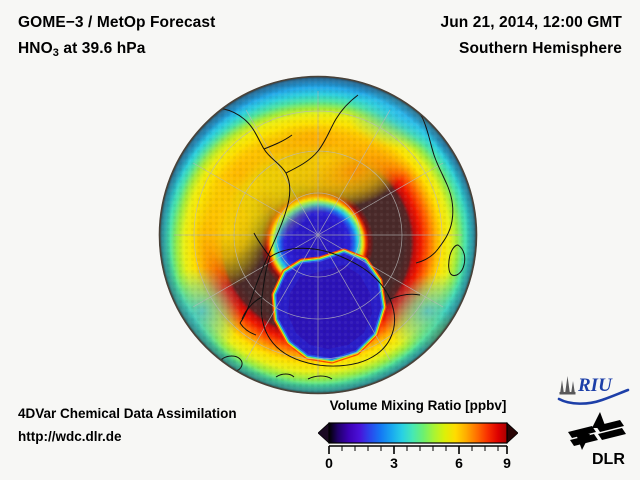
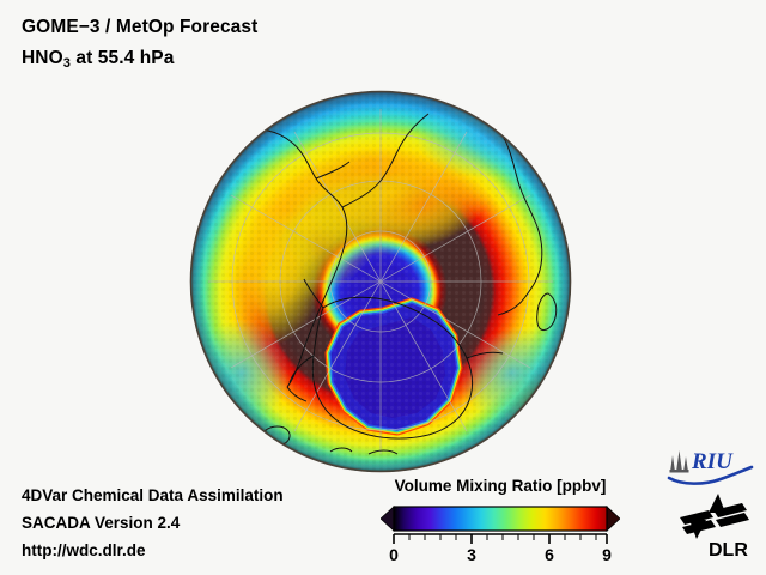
  GOME−3 / MetOp Forecast
- HNO3 at 39.6 hPa
+ HNO3 at 55.4 hPa
- Jun 21, 2014, 12:00 GMT
- Southern Hemisphere
  Volume Mixing Ratio [ppbv]
  0
  3
  6
  9
  4DVar Chemical Data Assimilation
+ SACADA Version 2.4
  http://wdc.dlr.de
  RIU
  DLR
